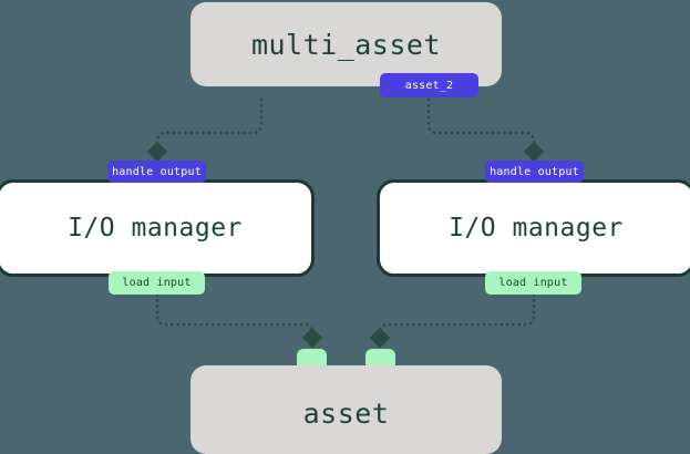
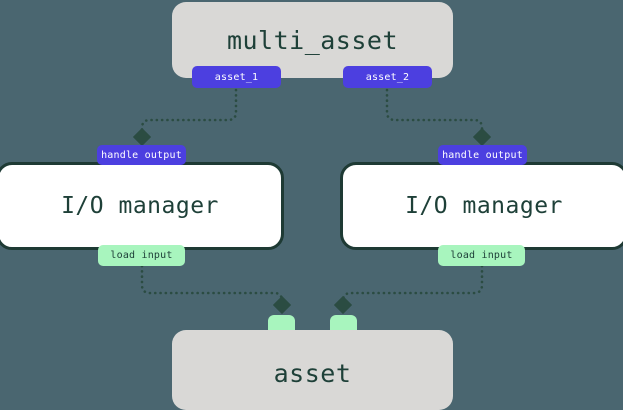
  multi_asset
+ asset_1
  asset_2
  I/O manager
  handle output
  load input
  I/O manager
  handle output
  load input
  asset
